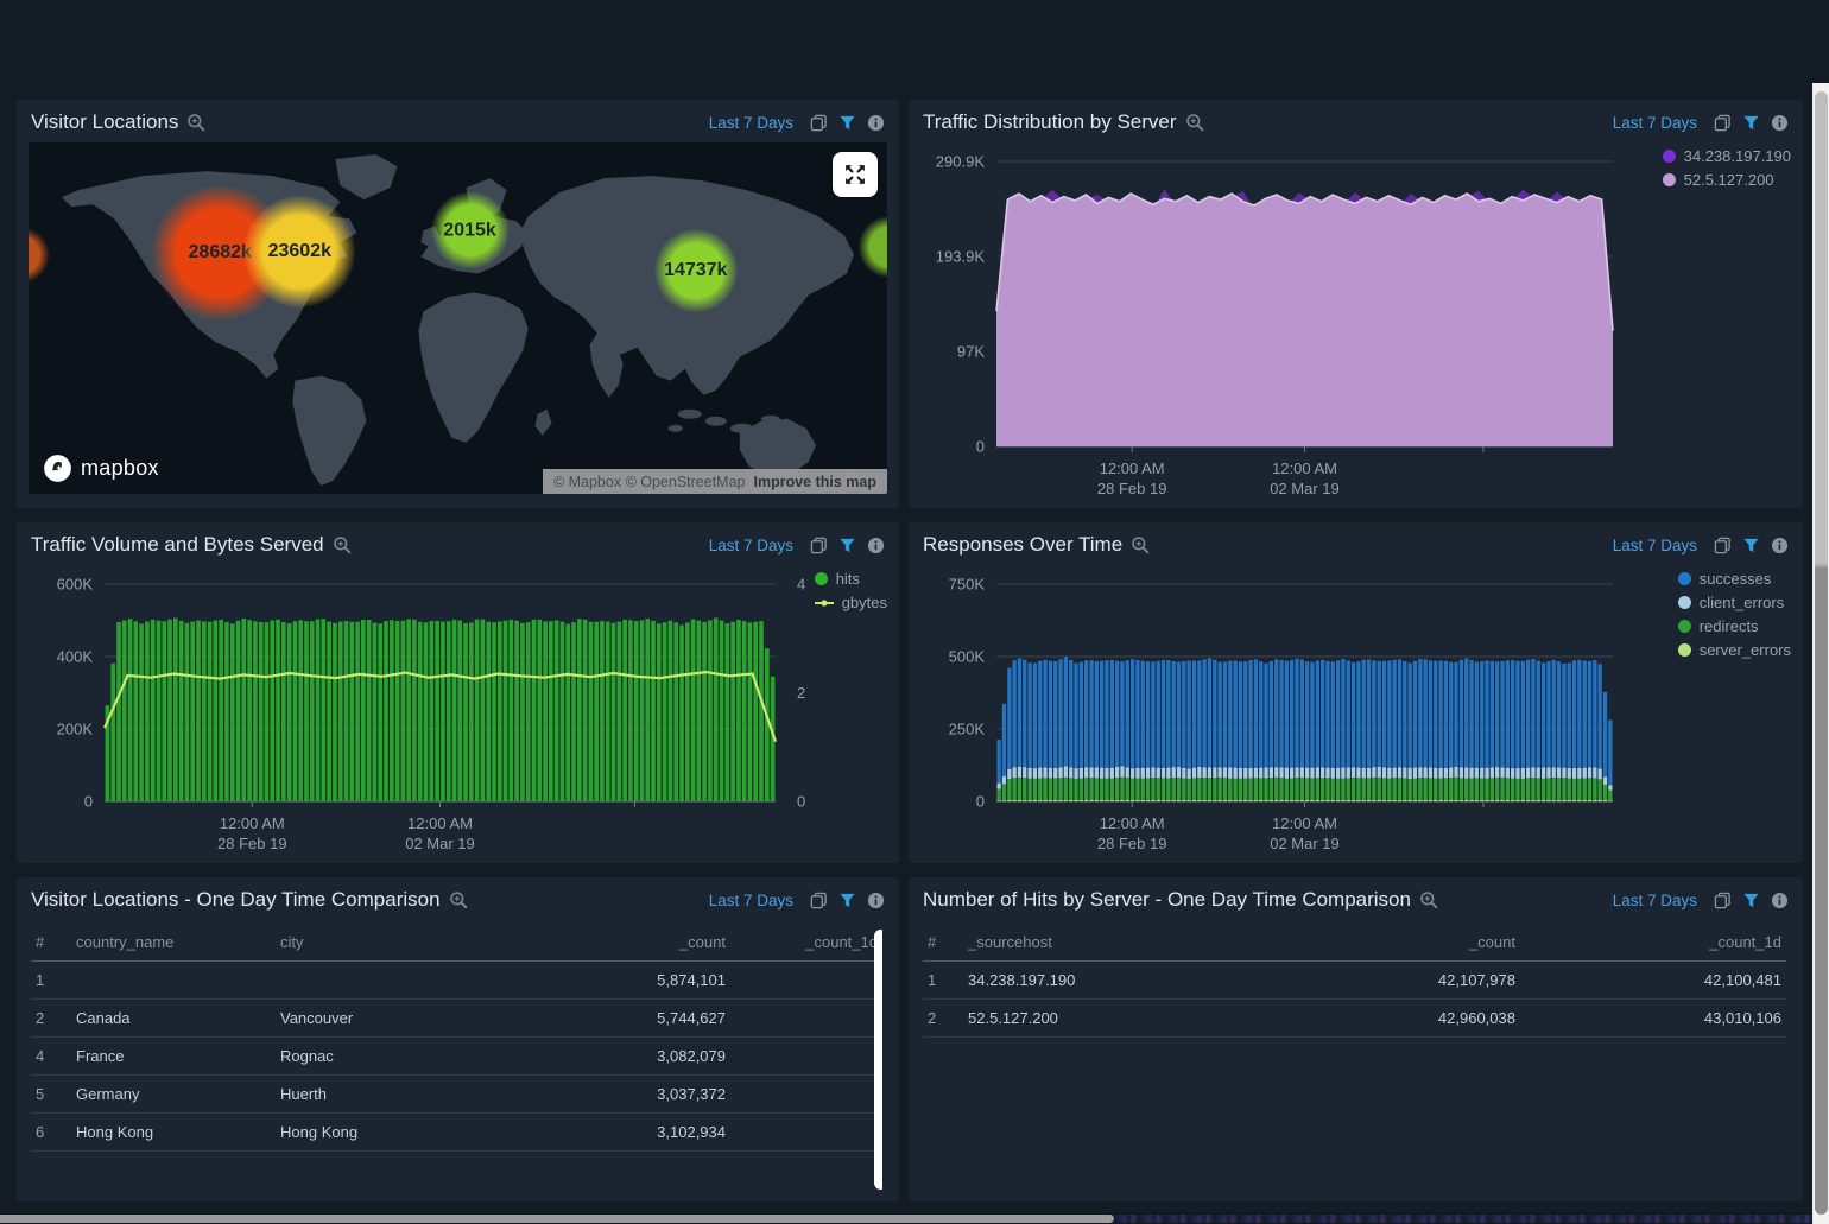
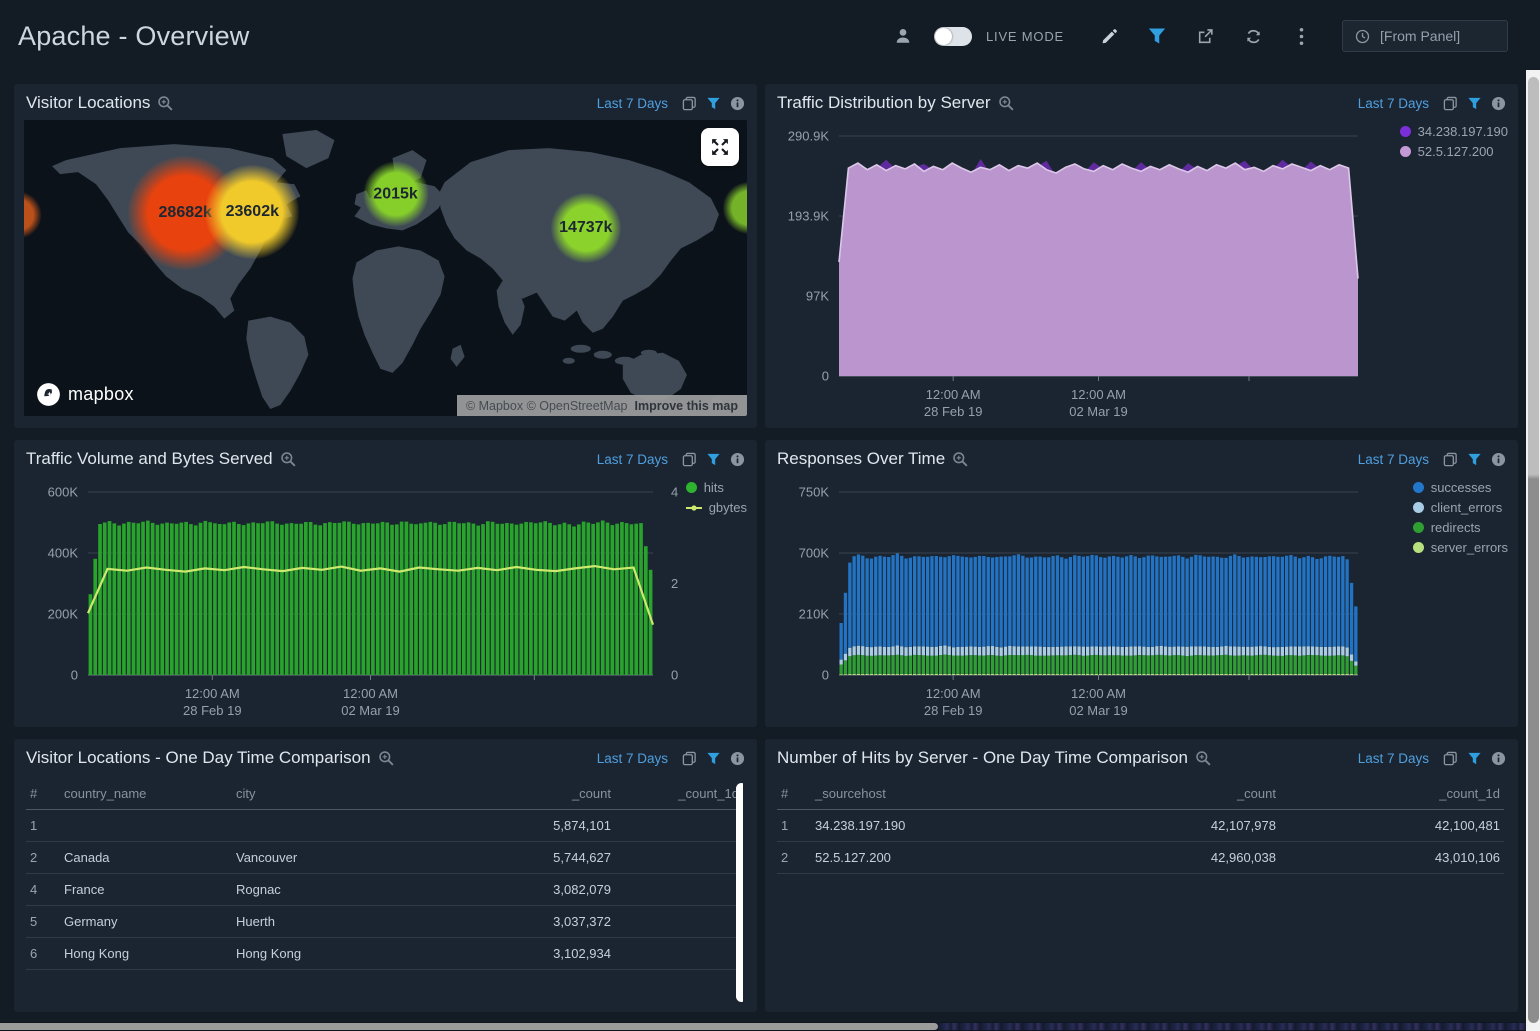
+ Apache - Overview
+ LIVE MODE
+ [From Panel]
  Visitor Locations
  Last 7 Days
  mapbox
  © Mapbox © OpenStreetMap
  Improve this map
  28682
  23602k
  2015k
  14737k
  Traffic Distribution by Server
  Last 7 Days
  290.9K
  193.9K
  97K
  0
  12:00 AM
  28 Feb 19
  12:00 AM
  02 Mar 19
  34.238.197.190
  52.5.127.200
  Traffic Volume and Bytes Served
  Last 7 Days
  600K
  400K
  200K
  0
  4
  2
  0
  12:00 AM
  28 Feb 19
  12:00 AM
  02 Mar 19
  hits
  gbytes
  Responses Over Time
  Last 7 Days
  750K
- 500K
+ 700K
- 250K
+ 210K
  0
  12:00 AM
  28 Feb 19
  12:00 AM
  02 Mar 19
  successes
  client_errors
  redirects
  server_errors
  Visitor Locations - One Day Time Comparison
  Last 7 Days
  #	country_name	city	_count	_count_1
  1			5,874,101
  2	Canada	Vancouver	5,744,627
  4	France	Rognac	3,082,079
  5	Germany	Huerth	3,037,372
  6	Hong Kong	Hong Kong	3,102,934
  Number of Hits by Server - One Day Time Comparison
  Last 7 Days
  #	_sourcehost	_count	_count_1d
  1	34.238.197.190	42,107,978	42,100,481
  2	52.5.127.200	42,960,038	43,010,106
